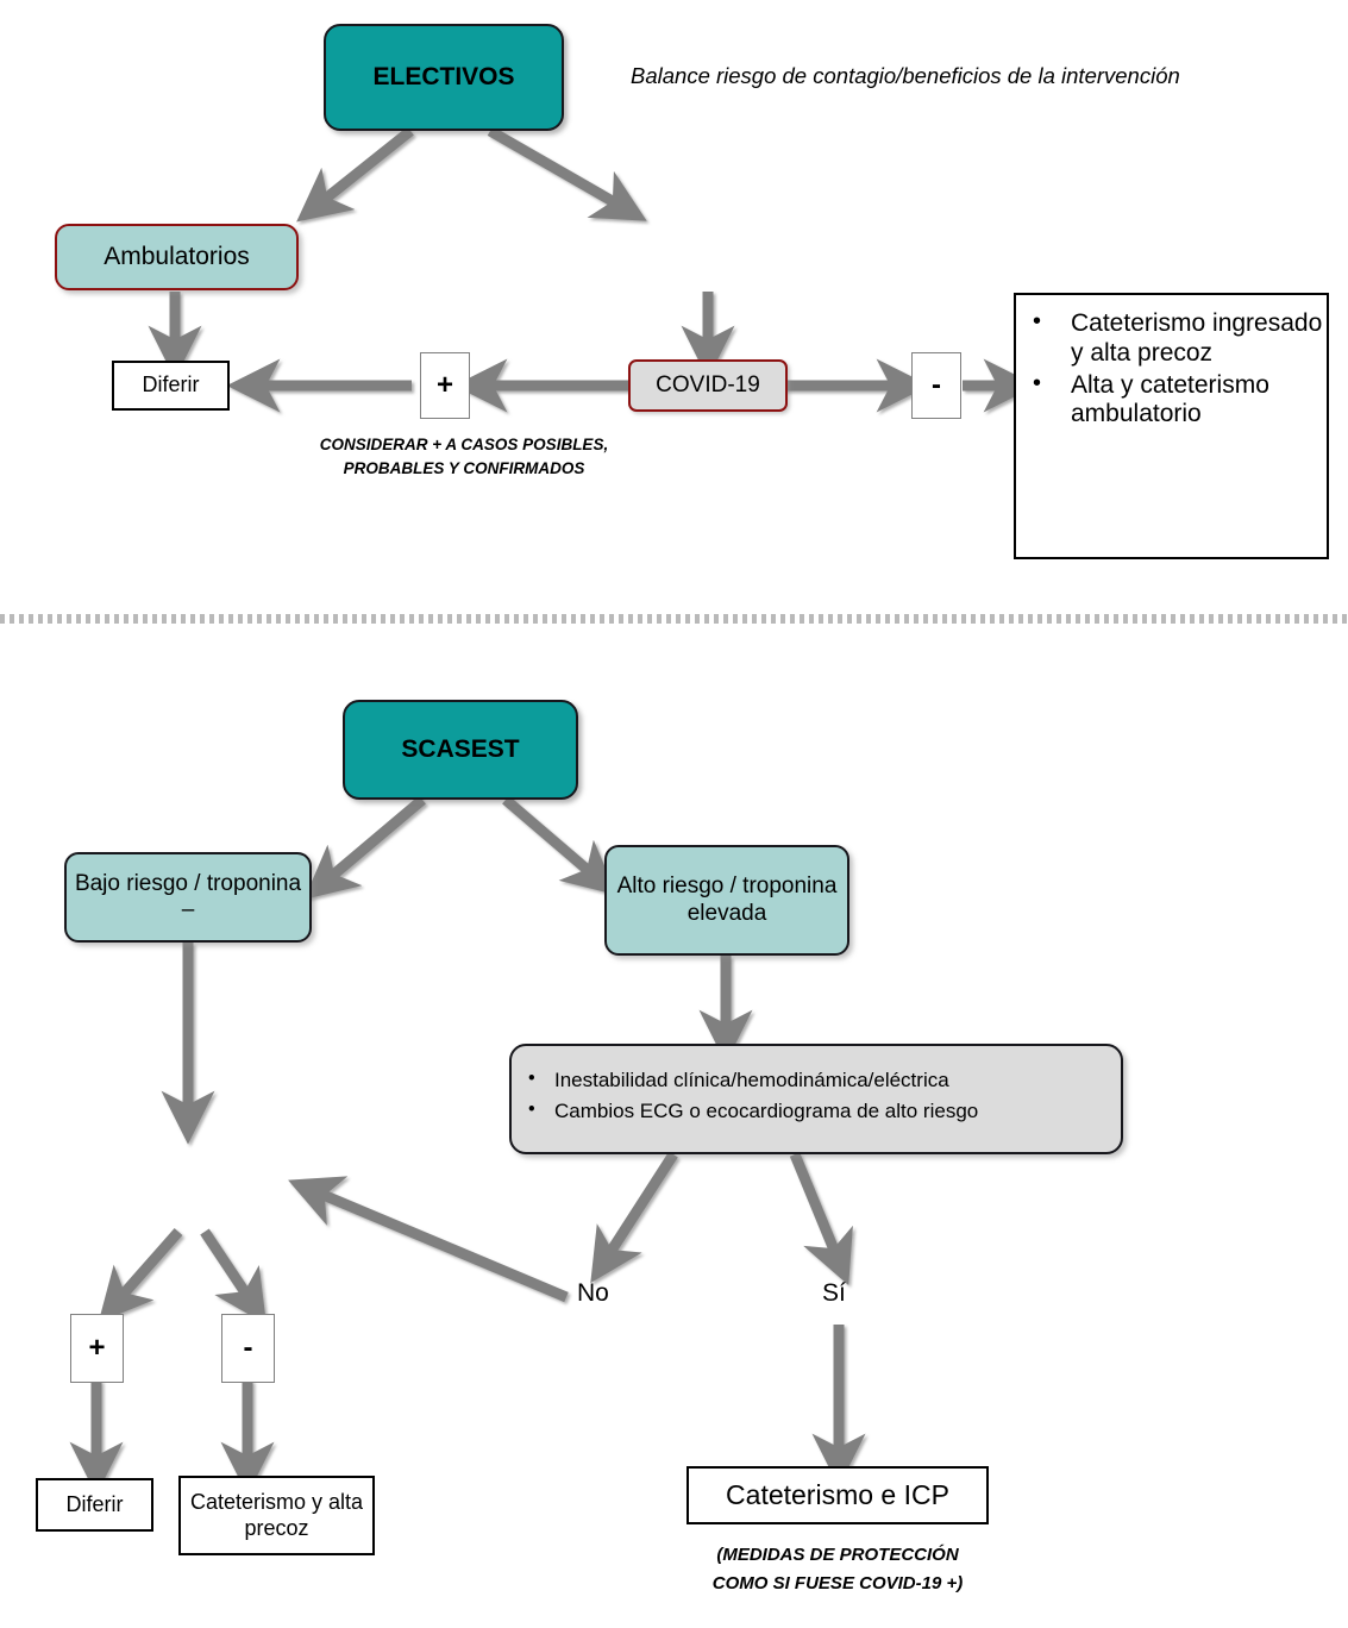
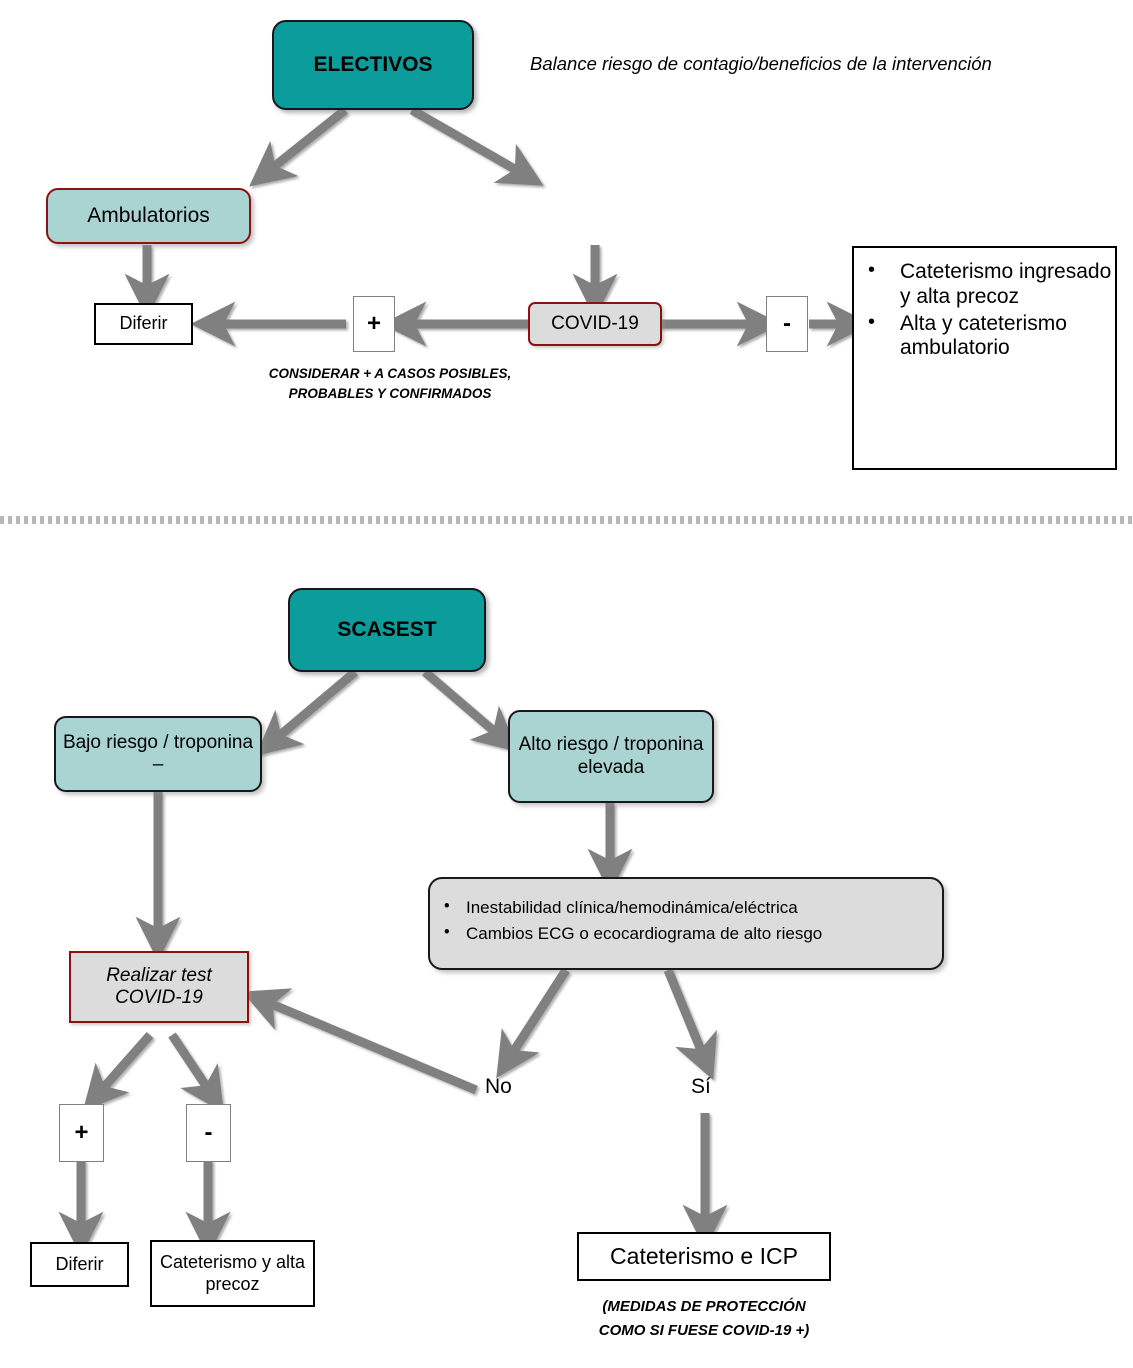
  ELECTIVOS
  Balance riesgo de contagio/beneficios de la intervención
  Ambulatorios
  Diferir
  +
  COVID-19
  -
  Cateterismo ingresado y alta precoz
  Alta y cateterismo ambulatorio
  CONSIDERAR + A CASOS POSIBLES,
  PROBABLES Y CONFIRMADOS
  SCASEST
  Bajo riesgo / troponina –
  Alto riesgo / troponina elevada
  Inestabilidad clínica/hemodinámica/eléctrica
  Cambios ECG o ecocardiograma de alto riesgo
+ Realizar test COVID-19
  No
  Sí
  +
  -
  Diferir
  Cateterismo y alta precoz
  Cateterismo e ICP
  (MEDIDAS DE PROTECCIÓN
  COMO SI FUESE COVID-19 +)
